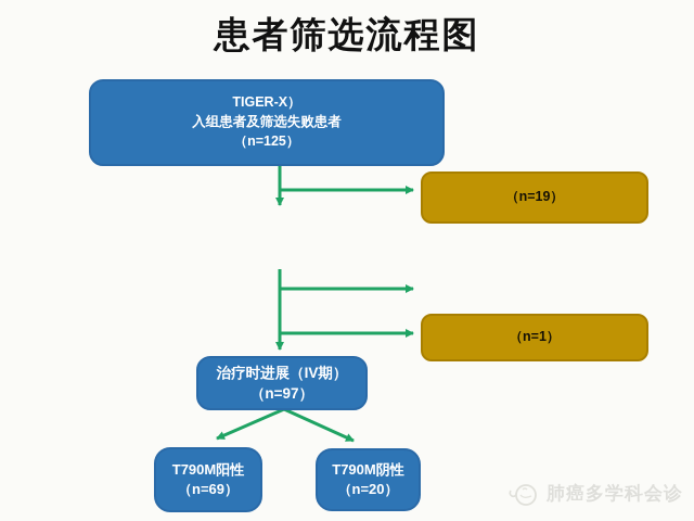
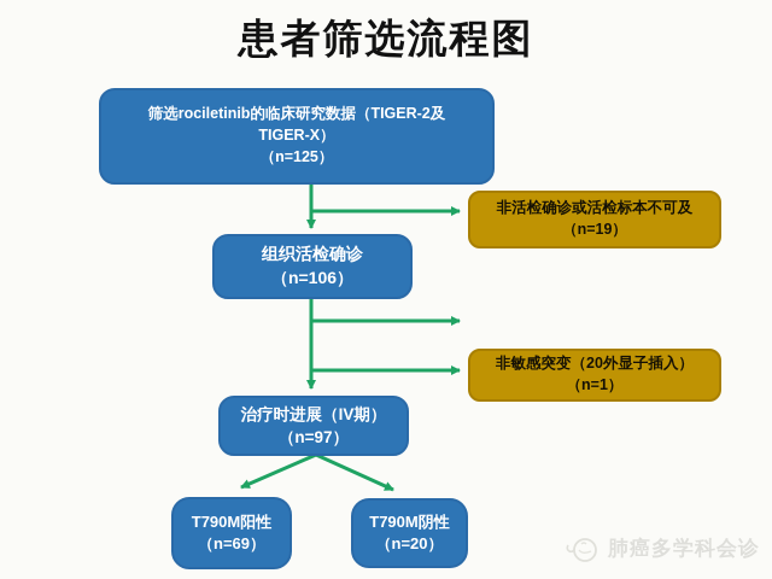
  患者筛选流程图
+ 筛选rociletinib的临床研究数据（TIGER-2及
  TIGER-X）
- 入组患者及筛选失败患者
  （n=125）
+ 组织活检确诊
+ （n=106）
  治疗时进展（IV期）
  （n=97）
  T790M阳性
  （n=69）
  T790M阴性
  （n=20）
+ 非活检确诊或活检标本不可及
  （n=19）
+ 非敏感突变（20外显子插入）
  （n=1）
  肺癌多学科会诊
